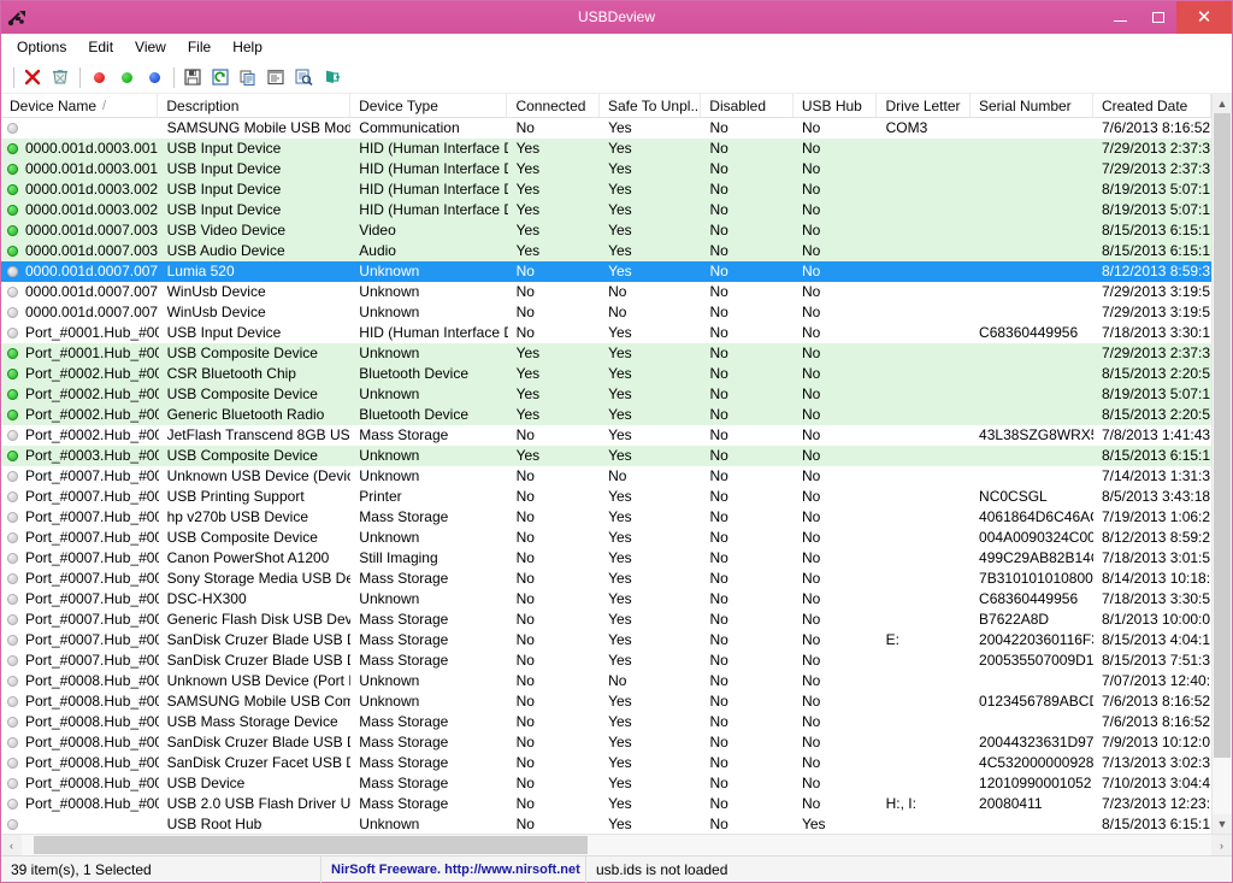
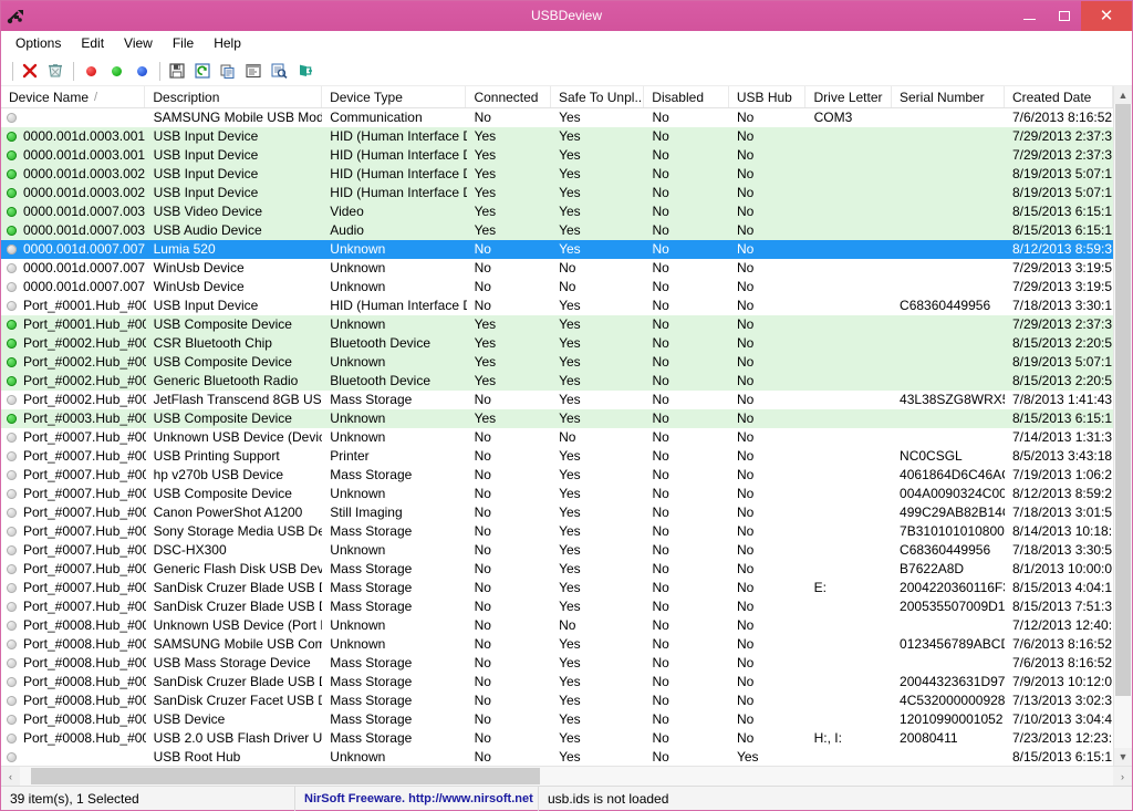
  USBDeview
  ✕
  Options
  Edit
  View
  File
  Help
  Device Name
  /
  Description
  Device Type
  Connected
  Safe To Unpl...
  Disabled
  USB Hub
  Drive Letter
  Serial Number
  Created Date
  SAMSUNG Mobile USB Mod
  Communication
  No
  Yes
  No
  No
  COM3
  7/6/2013 8:16:52
  0000.001d.0003.001
  USB Input Device
  HID (Human Interface
  Yes
  Yes
  No
  No
  7/29/2013 2:37:3
  0000.001d.0003.001
  USB Input Device
  HID (Human Interface
  Yes
  Yes
  No
  No
  7/29/2013 2:37:3
  0000.001d.0003.002
  USB Input Device
  HID (Human Interface
  Yes
  Yes
  No
  No
  8/19/2013 5:07:1
  0000.001d.0003.002
  USB Input Device
  HID (Human Interface
  Yes
  Yes
  No
  No
  8/19/2013 5:07:1
  0000.001d.0007.003
  USB Video Device
  Video
  Yes
  Yes
  No
  No
  8/15/2013 6:15:1
  0000.001d.0007.003
  USB Audio Device
  Audio
  Yes
  Yes
  No
  No
  8/15/2013 6:15:1
  0000.001d.0007.007
  Lumia 520
  Unknown
  No
  Yes
  No
  No
  8/12/2013 8:59:3
  0000.001d.0007.007
  WinUsb Device
  Unknown
  No
  No
  No
  No
  7/29/2013 3:19:5
  0000.001d.0007.007
  WinUsb Device
  Unknown
  No
  No
  No
  No
  7/29/2013 3:19:5
  Port_#0001.Hub_#0
  USB Input Device
  HID (Human Interface
  No
  Yes
  No
  No
  C68360449956
  7/18/2013 3:30:1
  Port_#0001.Hub_#0
  USB Composite Device
  Unknown
  Yes
  Yes
  No
  No
  7/29/2013 2:37:3
  Port_#0002.Hub_#0
  CSR Bluetooth Chip
  Bluetooth Device
  Yes
  Yes
  No
  No
  8/15/2013 2:20:5
  Port_#0002.Hub_#0
  USB Composite Device
  Unknown
  Yes
  Yes
  No
  No
  8/19/2013 5:07:1
  Port_#0002.Hub_#0
  Generic Bluetooth Radio
  Bluetooth Device
  Yes
  Yes
  No
  No
  8/15/2013 2:20:5
  Port_#0002.Hub_#0
  JetFlash Transcend 8GB US
  Mass Storage
  No
  Yes
  No
  No
  43L38SZG8WRX
  7/8/2013 1:41:43
  Port_#0003.Hub_#0
  USB Composite Device
  Unknown
  Yes
  Yes
  No
  No
  8/15/2013 6:15:1
  Port_#0007.Hub_#0
  Unknown USB Device (Devic
  Unknown
  No
  No
  No
  No
  7/14/2013 1:31:3
  Port_#0007.Hub_#0
  USB Printing Support
  Printer
  No
  Yes
  No
  No
  NC0CSGL
  8/5/2013 3:43:18
  Port_#0007.Hub_#0
  hp v270b USB Device
  Mass Storage
  No
  Yes
  No
  No
  4061864D6C46A
  7/19/2013 1:06:2
  Port_#0007.Hub_#0
  USB Composite Device
  Unknown
  No
  Yes
  No
  No
  004A0090324C00
  8/12/2013 8:59:2
  Port_#0007.Hub_#0
  Canon PowerShot A1200
  Still Imaging
  No
  Yes
  No
  No
  499C29AB82B14
  7/18/2013 3:01:5
  Port_#0007.Hub_#0
  Sony Storage Media USB De
  Mass Storage
  No
  Yes
  No
  No
  7B310101010800
  8/14/2013 10:18:
  Port_#0007.Hub_#0
  DSC-HX300
  Unknown
  No
  Yes
  No
  No
  C68360449956
  7/18/2013 3:30:5
  Port_#0007.Hub_#0
  Generic Flash Disk USB Dev
  Mass Storage
  No
  Yes
  No
  No
  B7622A8D
  8/1/2013 10:00:0
  Port_#0007.Hub_#0
  SanDisk Cruzer Blade USB
  Mass Storage
  No
  Yes
  No
  No
  E:
  2004220360116F
  8/15/2013 4:04:1
  Port_#0007.Hub_#0
  SanDisk Cruzer Blade USB
  Mass Storage
  No
  Yes
  No
  No
  200535507009D1
  8/15/2013 7:51:3
  Port_#0008.Hub_#0
  Unknown USB Device (Port
  Unknown
  No
  No
  No
  No
- 7/07/2013 12:40:
+ 7/12/2013 12:40:
  Port_#0008.Hub_#0
  SAMSUNG Mobile USB Com
  Unknown
  No
  Yes
  No
  No
  0123456789ABC
  7/6/2013 8:16:52
  Port_#0008.Hub_#0
  USB Mass Storage Device
  Mass Storage
  No
  Yes
  No
  No
  7/6/2013 8:16:52
  Port_#0008.Hub_#0
  SanDisk Cruzer Blade USB
  Mass Storage
  No
  Yes
  No
  No
  20044323631D97
  7/9/2013 10:12:0
  Port_#0008.Hub_#0
  SanDisk Cruzer Facet USB
  Mass Storage
  No
  Yes
  No
  No
  4C532000000928
  7/13/2013 3:02:3
  Port_#0008.Hub_#0
  USB Device
  Mass Storage
  No
  Yes
  No
  No
  12010990001052
  7/10/2013 3:04:4
  Port_#0008.Hub_#0
  USB 2.0 USB Flash Driver U
  Mass Storage
  No
  Yes
  No
  No
  H:, I:
  20080411
  7/23/2013 12:23:
  USB Root Hub
  Unknown
  No
  Yes
  No
  Yes
  8/15/2013 6:15:1
  ▲
  ▼
  ‹
  ›
  39 item(s), 1 Selected
  NirSoft Freeware. http://www.nirsoft.net
  usb.ids is not loaded
